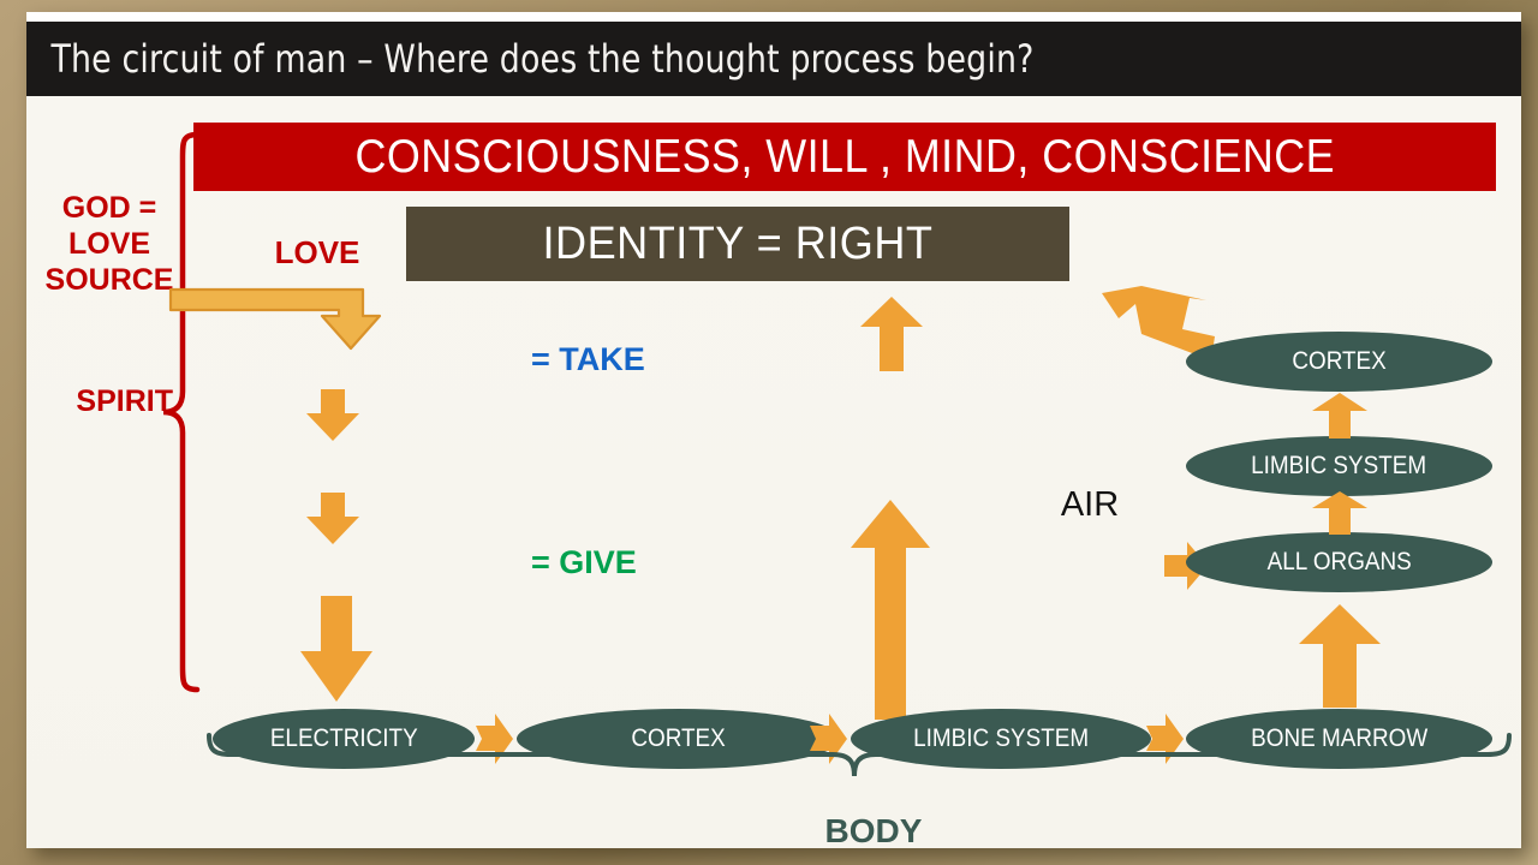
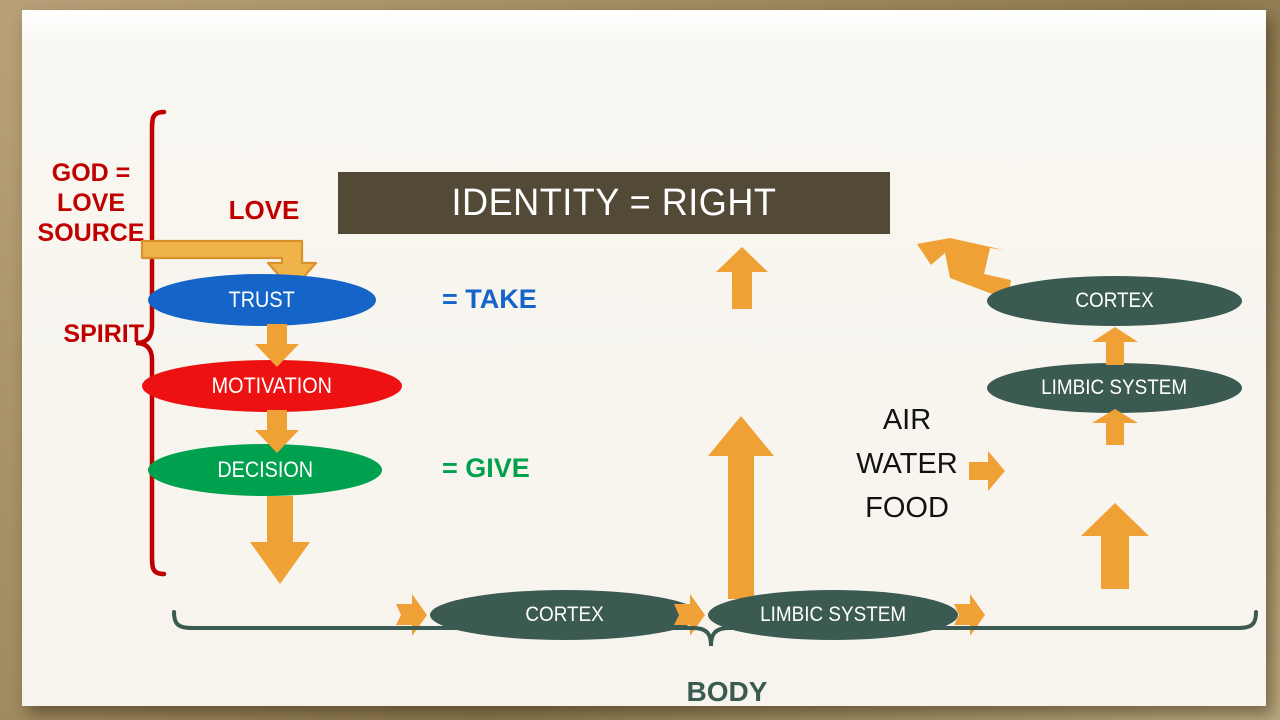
- The circuit of man – Where does the thought process begin?
- CONSCIOUSNESS, WILL , MIND, CONSCIENCE
  IDENTITY = RIGHT
  GOD =
  LOVE
  SOURCE
  SPIRIT
  LOVE
+ TRUST
+ MOTIVATION
+ DECISION
  = TAKE
  = GIVE
  AIR
+ WATER
+ FOOD
  CORTEX
  LIMBIC SYSTEM
- ALL ORGANS
- BONE MARROW
- ELECTRICITY
  CORTEX
  LIMBIC SYSTEM
  BODY
